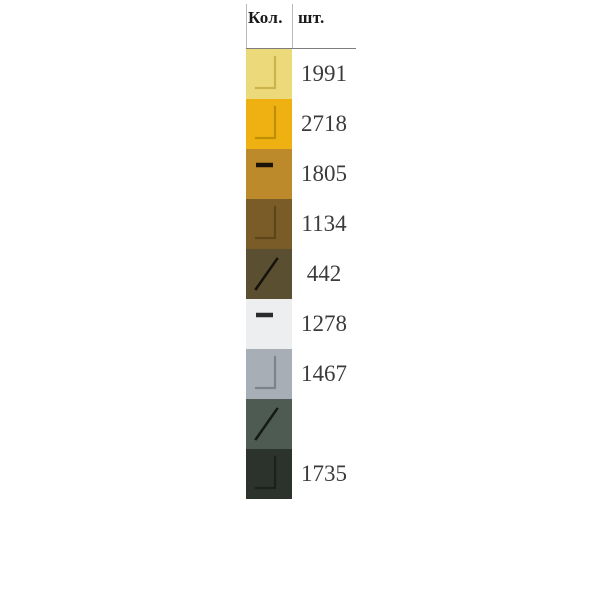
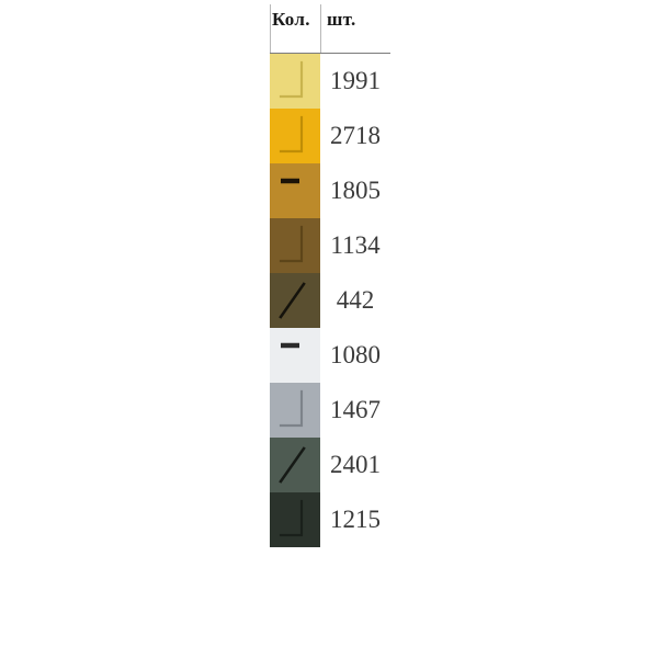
  Кол.
  шт.
  1991
  2718
  1805
  1134
  442
- 1278
+ 1080
  1467
+ 2401
- 1735
+ 1215
